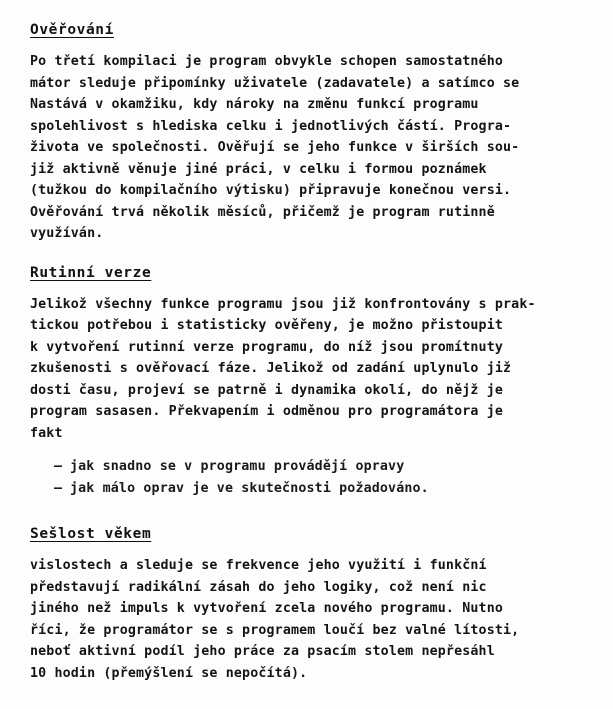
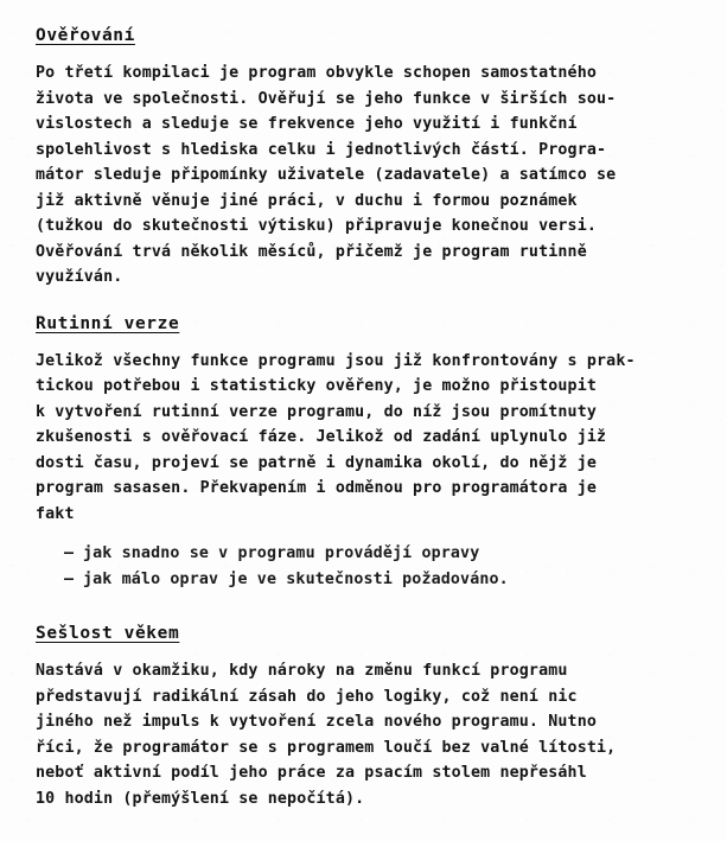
  Ověřování
  Po třetí kompilaci je program obvykle schopen samostatného
- mátor sleduje připomínky uživatele (zadavatele) a satímco se
+ života ve společnosti. Ověřují se jeho funkce v širších sou-
- Nastává v okamžiku, kdy nároky na změnu funkcí programu
+ vislostech a sleduje se frekvence jeho využití i funkční
  spolehlivost s hlediska celku i jednotlivých částí. Progra-
- života ve společnosti. Ověřují se jeho funkce v širších sou-
+ mátor sleduje připomínky uživatele (zadavatele) a satímco se
- již aktivně věnuje jiné práci, v celku i formou poznámek
+ již aktivně věnuje jiné práci, v duchu i formou poznámek
- (tužkou do kompilačního výtisku) připravuje konečnou versi.
+ (tužkou do skutečnosti výtisku) připravuje konečnou versi.
  Ověřování trvá několik měsíců, přičemž je program rutinně
  využíván.
  Rutinní verze
  Jelikož všechny funkce programu jsou již konfrontovány s prak-
  tickou potřebou i statisticky ověřeny, je možno přistoupit
  k vytvoření rutinní verze programu, do níž jsou promítnuty
  zkušenosti s ověřovací fáze. Jelikož od zadání uplynulo již
  dosti času, projeví se patrně i dynamika okolí, do nějž je
  program sasasen. Překvapením i odměnou pro programátora je
  fakt
  jak snadno se v programu provádějí opravy
  jak málo oprav je ve skutečnosti požadováno.
  Sešlost věkem
- vislostech a sleduje se frekvence jeho využití i funkční
+ Nastává v okamžiku, kdy nároky na změnu funkcí programu
  představují radikální zásah do jeho logiky, což není nic
  jiného než impuls k vytvoření zcela nového programu. Nutno
  říci, že programátor se s programem loučí bez valné lítosti,
  neboť aktivní podíl jeho práce za psacím stolem nepřesáhl
  10 hodin (přemýšlení se nepočítá).
